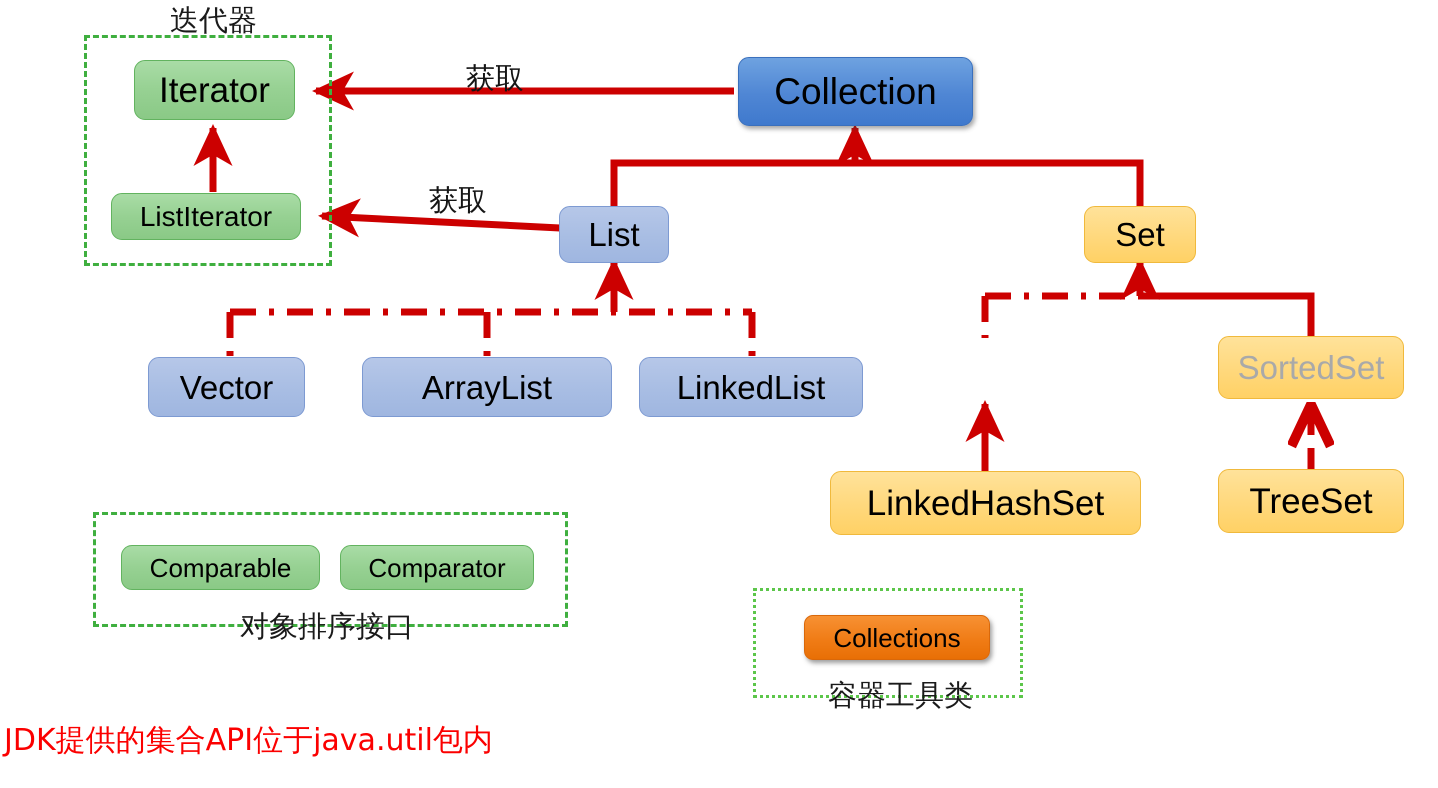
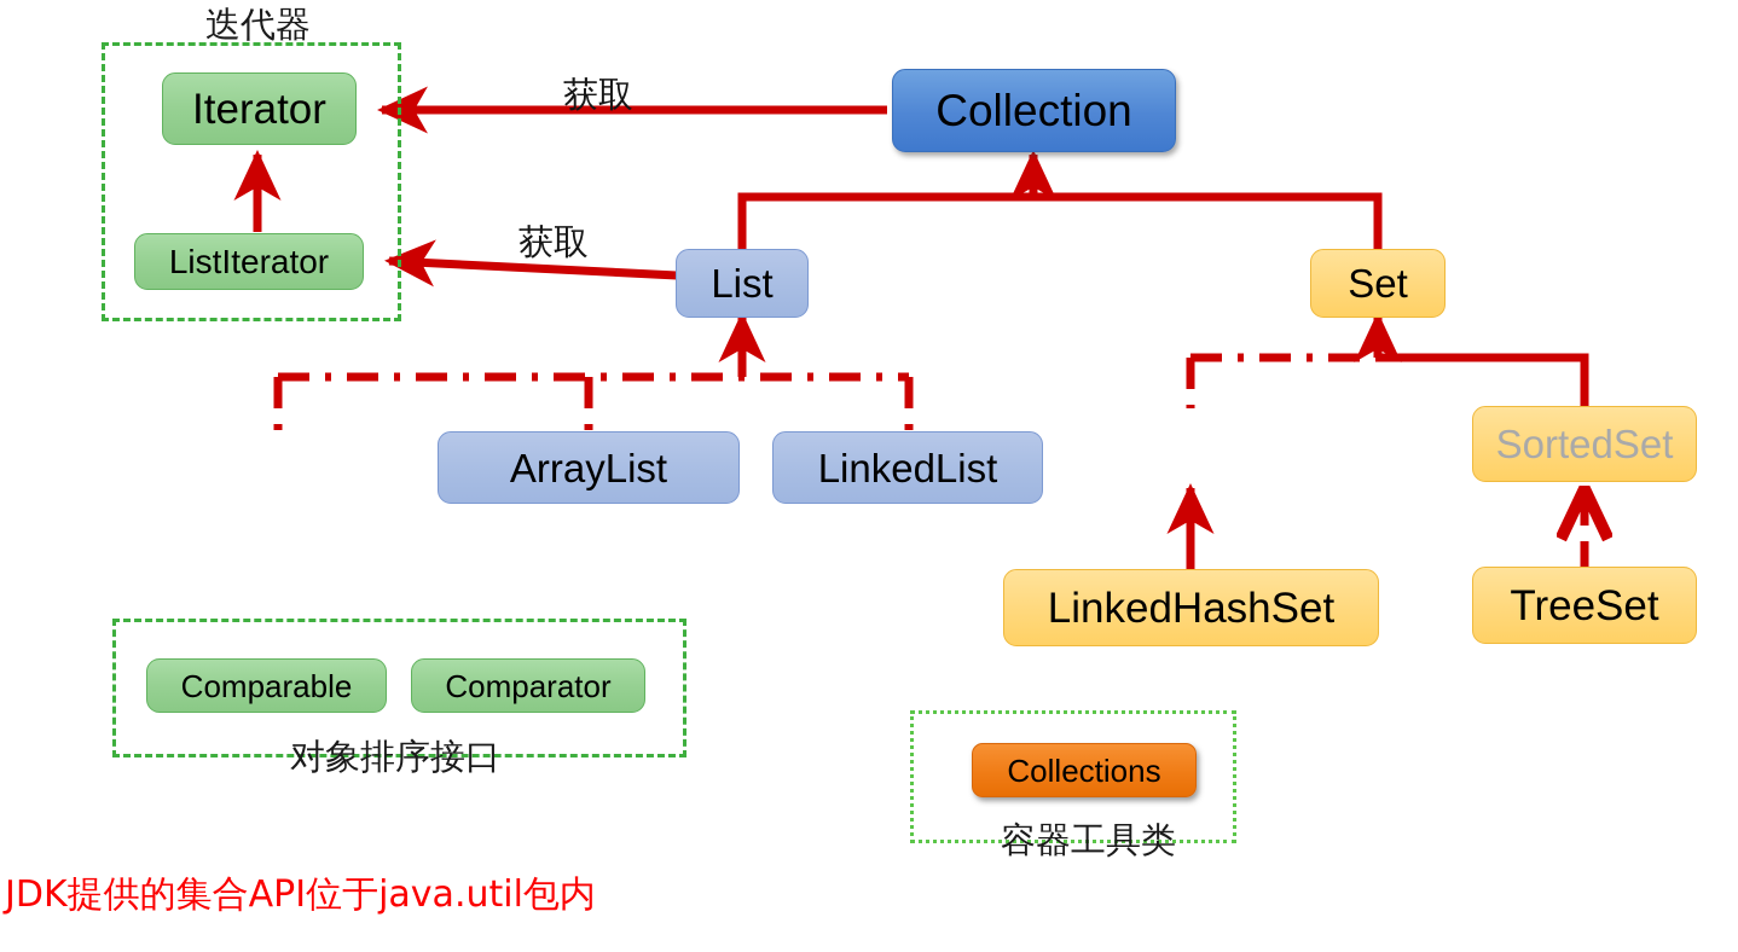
  迭代器
  对象排序接口
  容器工具类
  Iterator
  ListIterator
  Collection
  List
  Set
- Vector
  ArrayList
  LinkedList
  SortedSet
  LinkedHashSet
  TreeSet
  Comparable
  Comparator
  Collections
  获取
  获取
  JDK提供的集合API位于java.util包内
